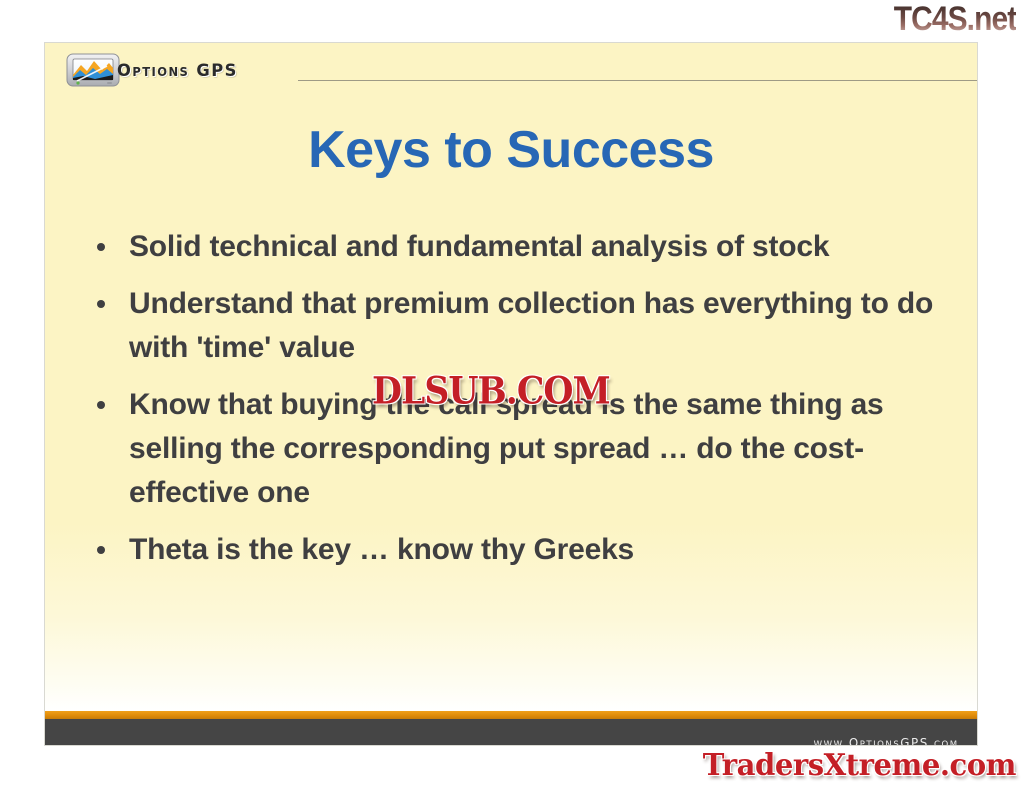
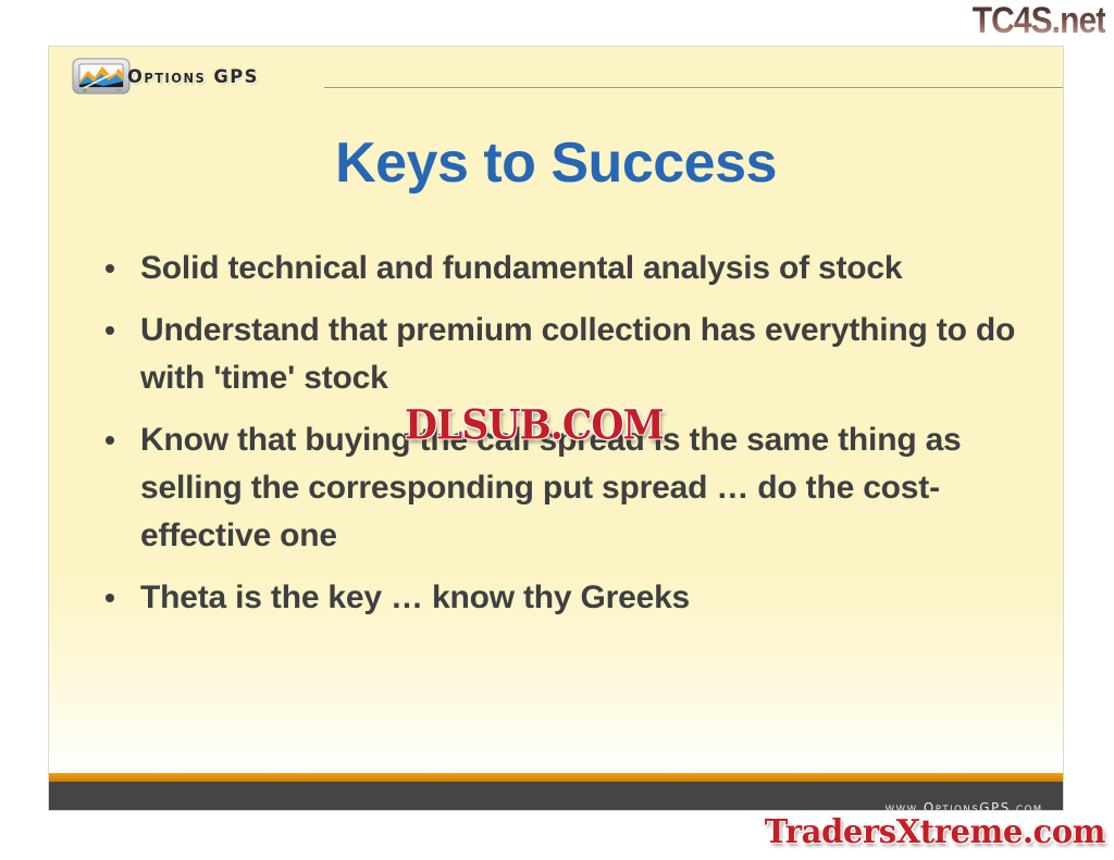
  TC4S.net
  Options GPS
  Keys to Success
  Solid technical and fundamental analysis of stock
- Understand that premium collection has everything to do with 'time' value
+ Understand that premium collection has everything to do with 'time' stock
  Know that buying the call spread is the same thing as selling the corresponding put spread … do the cost-effective one
  Theta is the key … know thy Greeks
  www.OptionsGPS.com
  DLSUB.COM
  TradersXtreme.com
